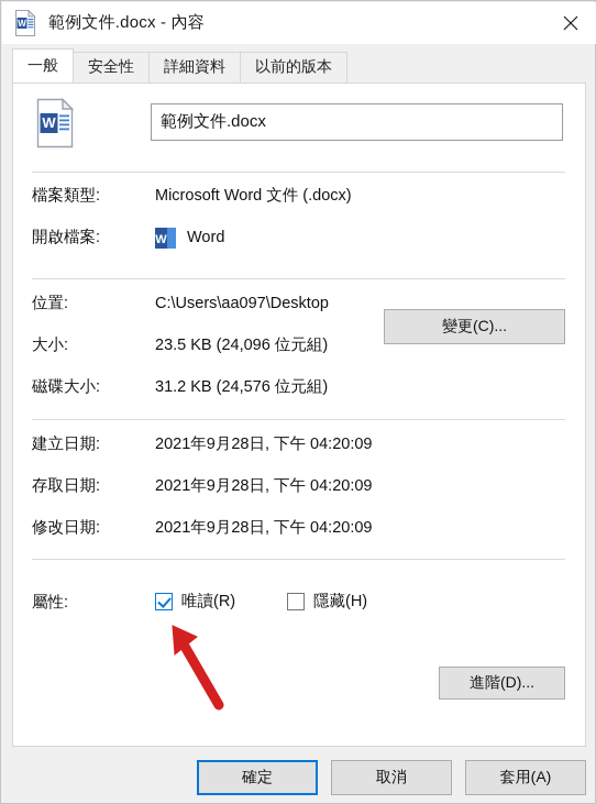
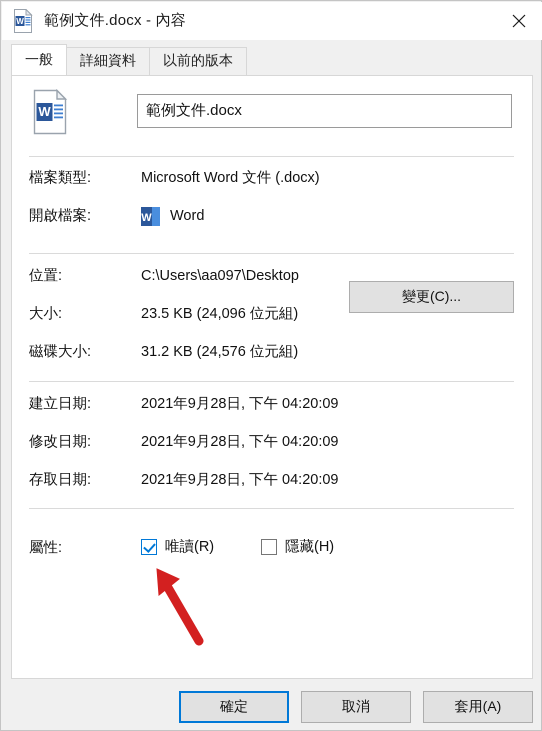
  W
  範例文件.docx - 內容
  一般
- 安全性
  詳細資料
  以前的版本
  W
  範例文件.docx
  檔案類型:
  Microsoft Word 文件 (.docx)
  開啟檔案:
  W
  Word
  變更(C)...
  位置:
  C:\Users\aa097\Desktop
  大小:
  23.5 KB (24,096 位元組)
  磁碟大小:
  31.2 KB (24,576 位元組)
  建立日期:
  2021年9月28日, 下午 04:20:09
- 存取日期:
+ 修改日期:
  2021年9月28日, 下午 04:20:09
- 修改日期:
+ 存取日期:
  2021年9月28日, 下午 04:20:09
  屬性:
  唯讀(R)
  隱藏(H)
- 進階(D)...
  確定
  取消
  套用(A)
